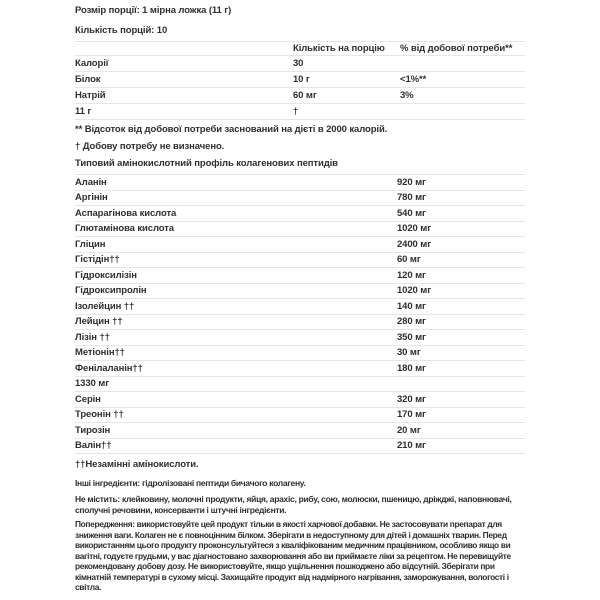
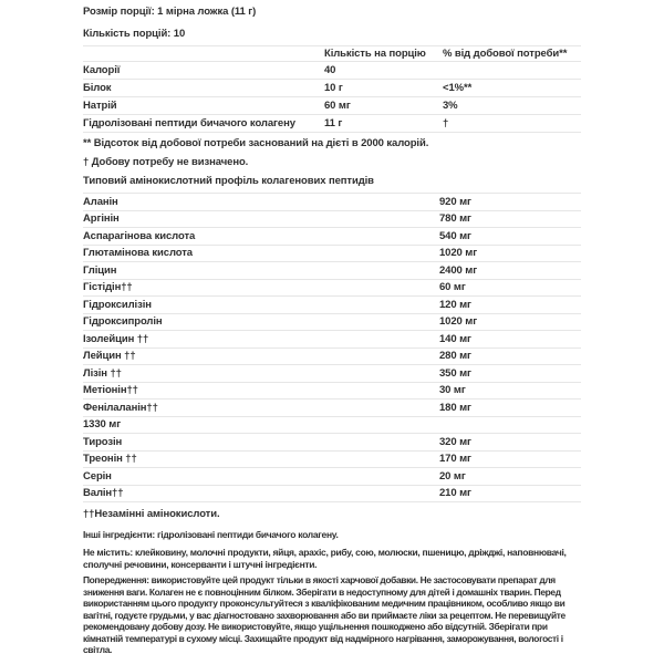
  Розмір порції: 1 мірна ложка (11 г)
  Кількість порцій: 10
  Кількість на порцію
  % від добової потреби**
  Калорії
- 30
+ 40
  Білок
  10 г
  <1%**
  Натрій
  60 мг
  3%
+ Гідролізовані пептиди бичачого колагену
  11 г
  †
  ** Відсоток від добової потреби заснований на дієті в 2000 калорій.
  † Добову потребу не визначено.
  Типовий амінокислотний профіль колагенових пептидів
  Аланін
  920 мг
  Аргінін
  780 мг
  Аспарагінова кислота
  540 мг
  Глютамінова кислота
  1020 мг
  Гліцин
  2400 мг
  Гістідін††
  60 мг
  Гідроксилізін
  120 мг
  Гідроксипролін
  1020 мг
  Ізолейцин ††
  140 мг
  Лейцин ††
  280 мг
  Лізін ††
  350 мг
  Метіонін††
  30 мг
  Фенілаланін††
  180 мг
  1330 мг
- Серін
+ Тирозін
  320 мг
  Треонін ††
  170 мг
- Тирозін
+ Серін
  20 мг
  Валін††
  210 мг
  ††Незамінні амінокислоти.
  Інші інгредієнти: гідролізовані пептиди бичачого колагену.
  Не містить: клейковину, молочні продукти, яйця, арахіс, рибу, сою, молюски, пшеницю, дріжджі, наповнювачі, сполучні речовини, консерванти і штучні інгредієнти.
  Попередження: використовуйте цей продукт тільки в якості харчової добавки. Не застосовувати препарат для зниження ваги. Колаген не є повноцінним білком. Зберігати в недоступному для дітей і домашніх тварин. Перед використанням цього продукту проконсультуйтеся з кваліфікованим медичним працівником, особливо якщо ви вагітні, годуєте грудьми, у вас діагностовано захворювання або ви приймаєте ліки за рецептом. Не перевищуйте рекомендовану добову дозу. Не використовуйте, якщо ущільнення пошкоджено або відсутній. Зберігати при кімнатній температурі в сухому місці. Захищайте продукт від надмірного нагрівання, заморожування, вологості і світла.
